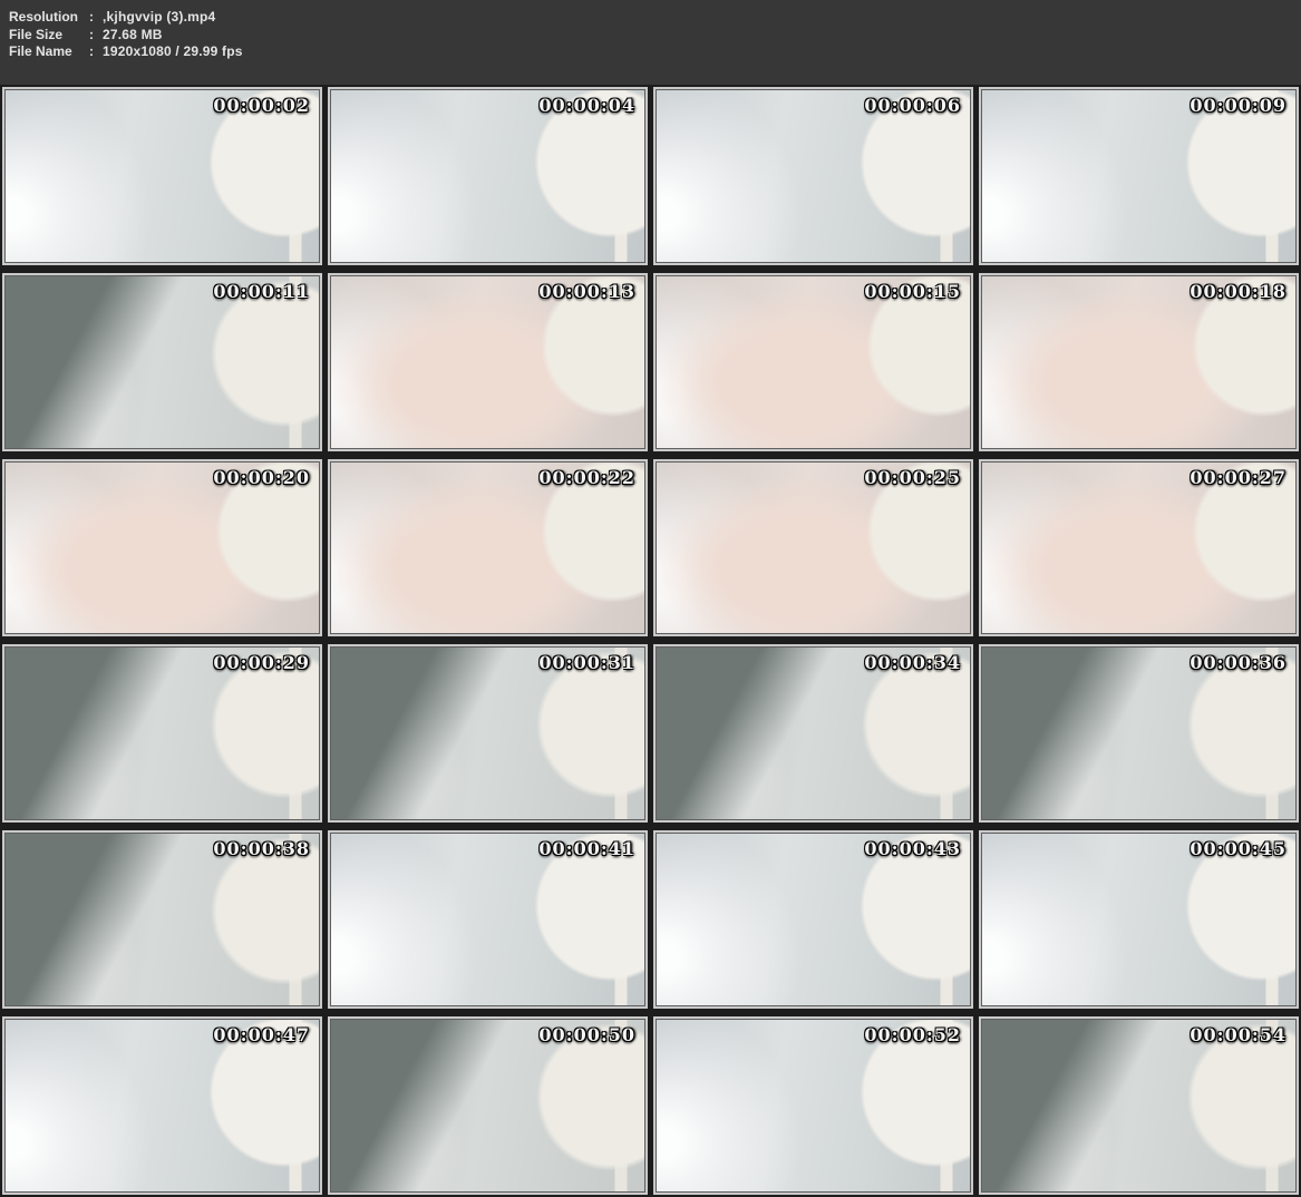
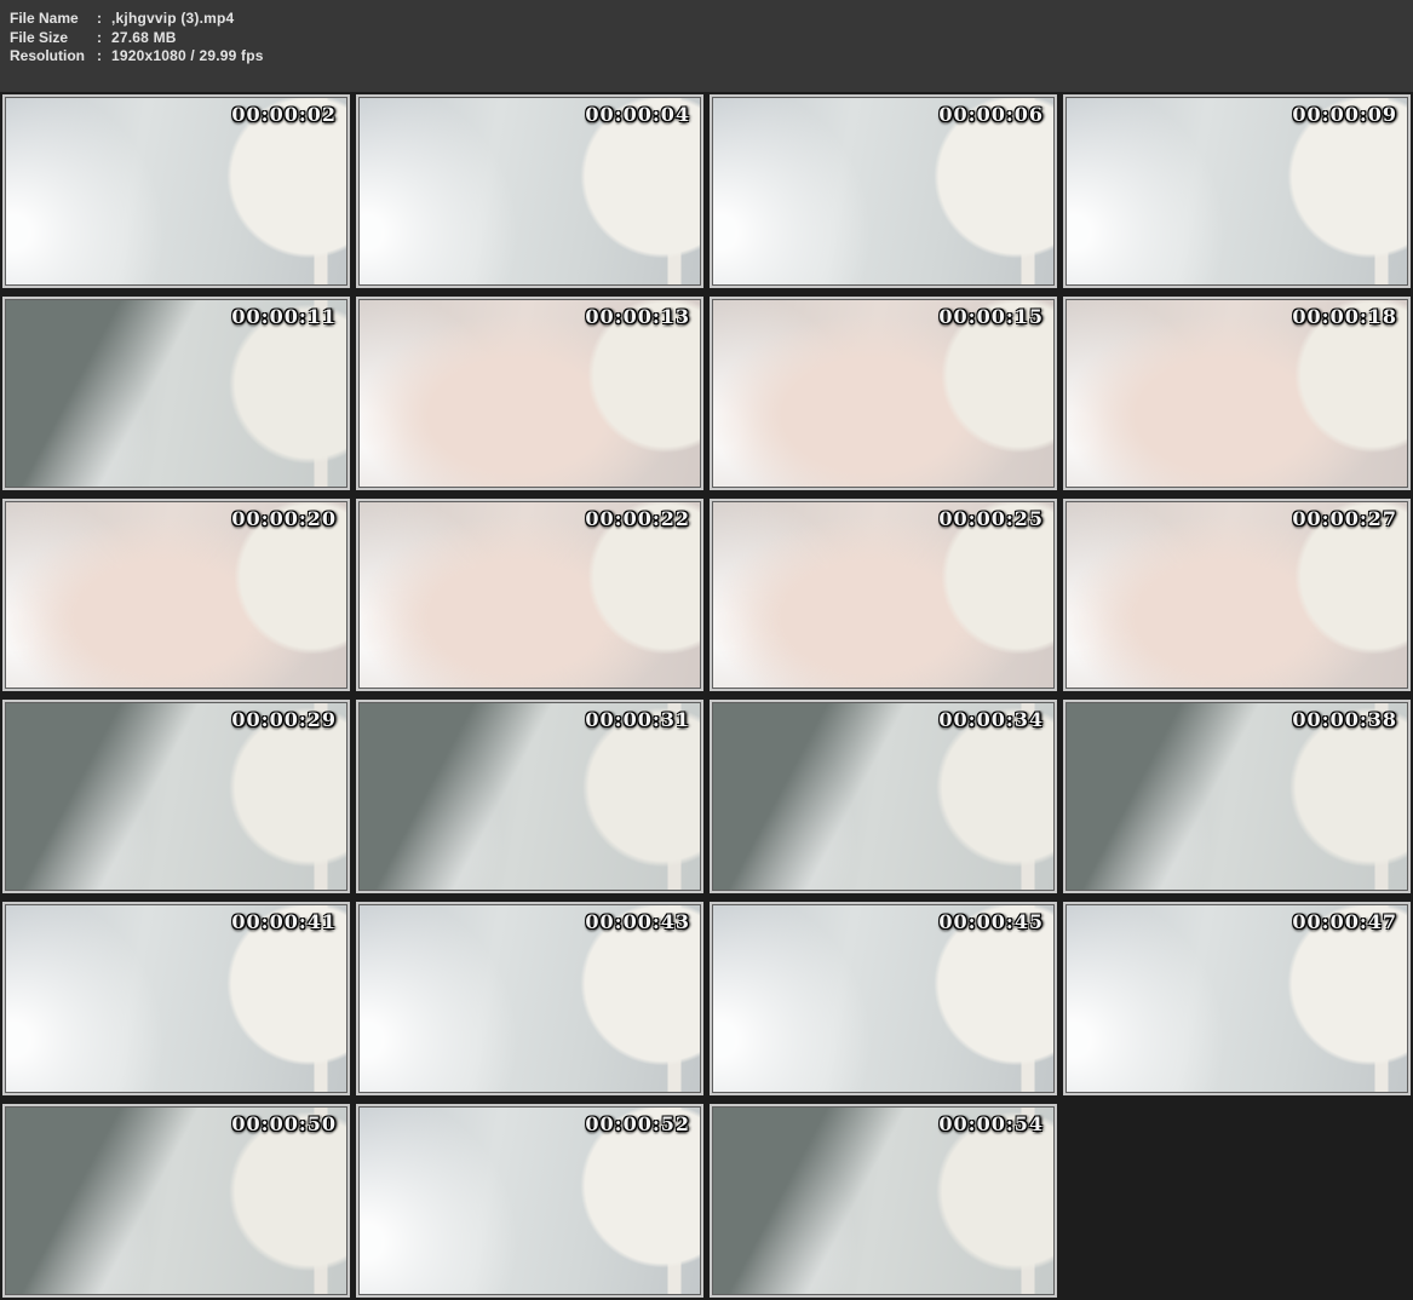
- Resolution : ,kjhgvvip (3).mp4
+ File Name : ,kjhgvvip (3).mp4
  File Size : 27.68 MB
- File Name : 1920x1080 / 29.99 fps
+ Resolution : 1920x1080 / 29.99 fps
  00:00:02
  00:00:04
  00:00:06
  00:00:09
  00:00:11
  00:00:13
  00:00:15
  00:00:18
  00:00:20
  00:00:22
  00:00:25
  00:00:27
  00:00:29
  00:00:31
  00:00:34
- 00:00:36
  00:00:38
  00:00:41
  00:00:43
  00:00:45
  00:00:47
  00:00:50
  00:00:52
  00:00:54
